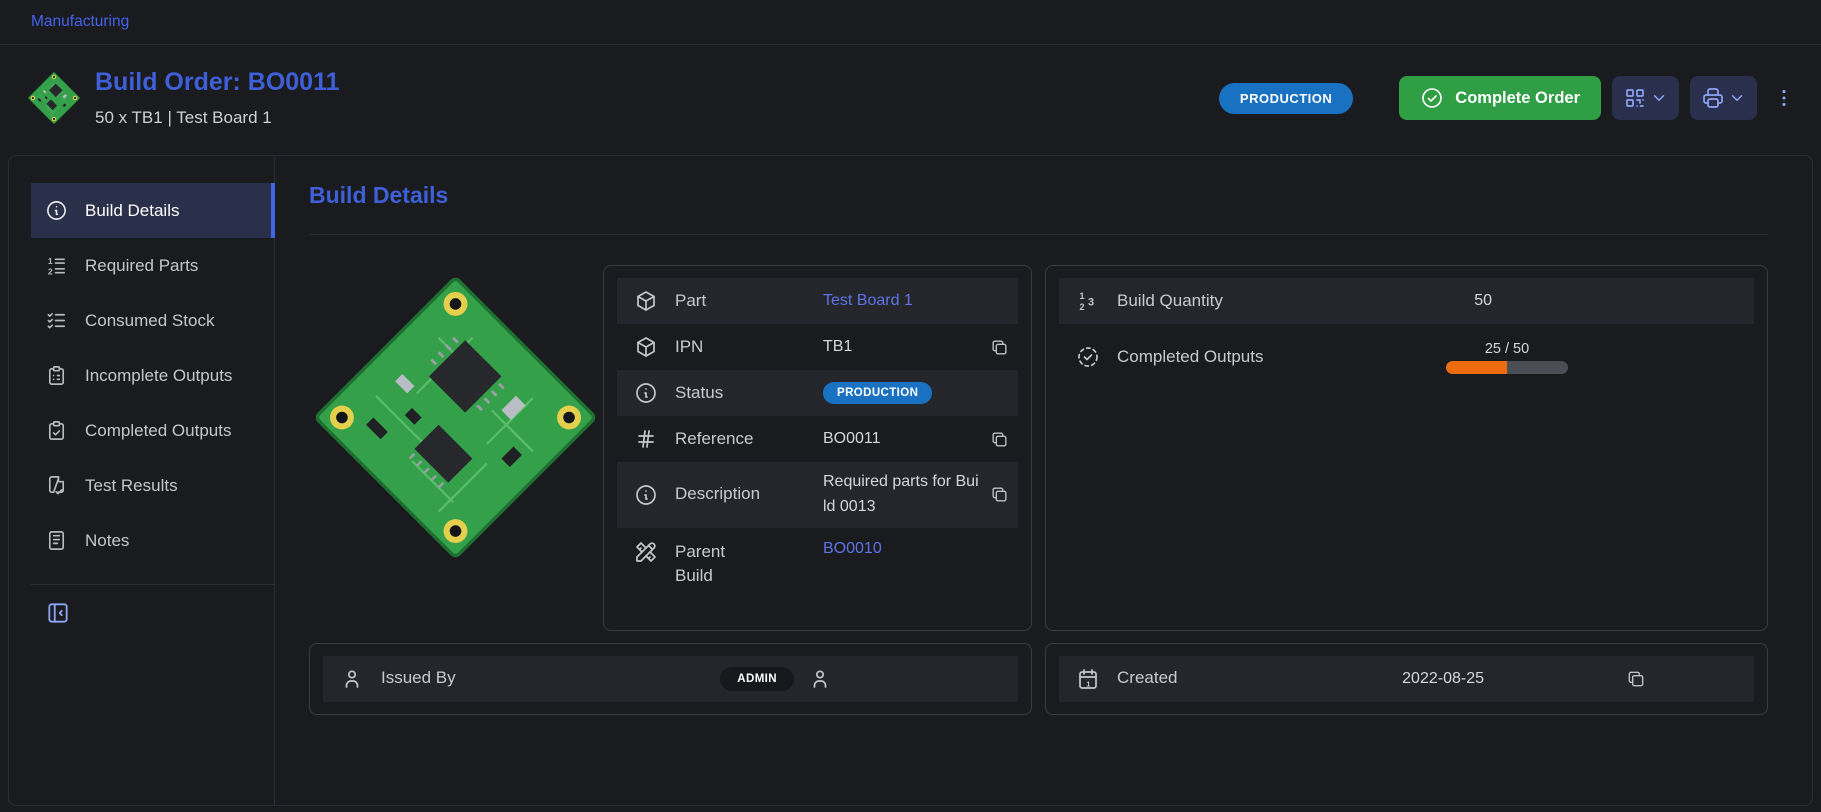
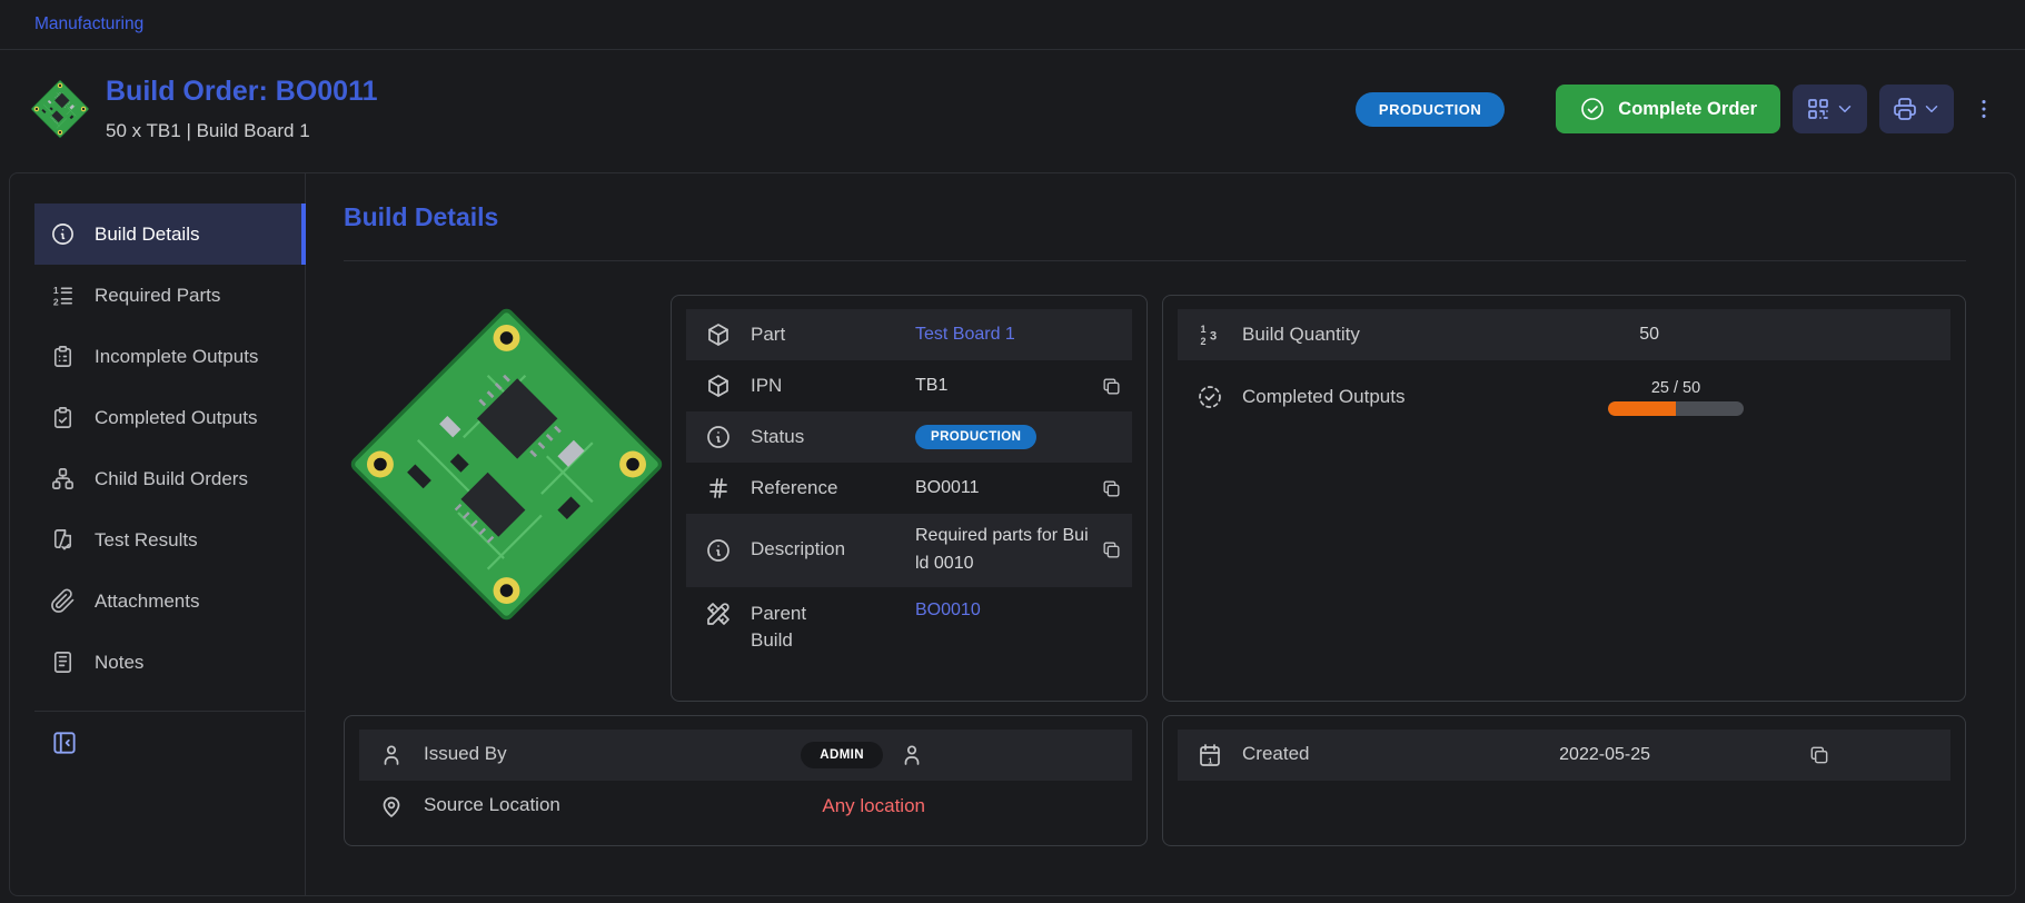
  Manufacturing
  Build Order: BO0011
- 50 x TB1 | Test Board 1
+ 50 x TB1 | Build Board 1
  PRODUCTION
  Complete Order
  Build Details
  1
  2
  Required Parts
- Consumed Stock
  Incomplete Outputs
  Completed Outputs
+ Child Build Orders
  Test Results
+ Attachments
  Notes
  Build Details
  Part
  Test Board 1
  IPN
  TB1
  Status
  PRODUCTION
  Reference
  BO0011
  Description
- Required parts for Build 0013
+ Required parts for Build 0010
  Parent Build
  BO0010
  1
  2
  3
  Build Quantity
  50
  Completed Outputs
  25 / 50
  Issued By
  ADMIN
+ Source Location
+ Any location
  1
  Created
- 2022-08-25
+ 2022-05-25
